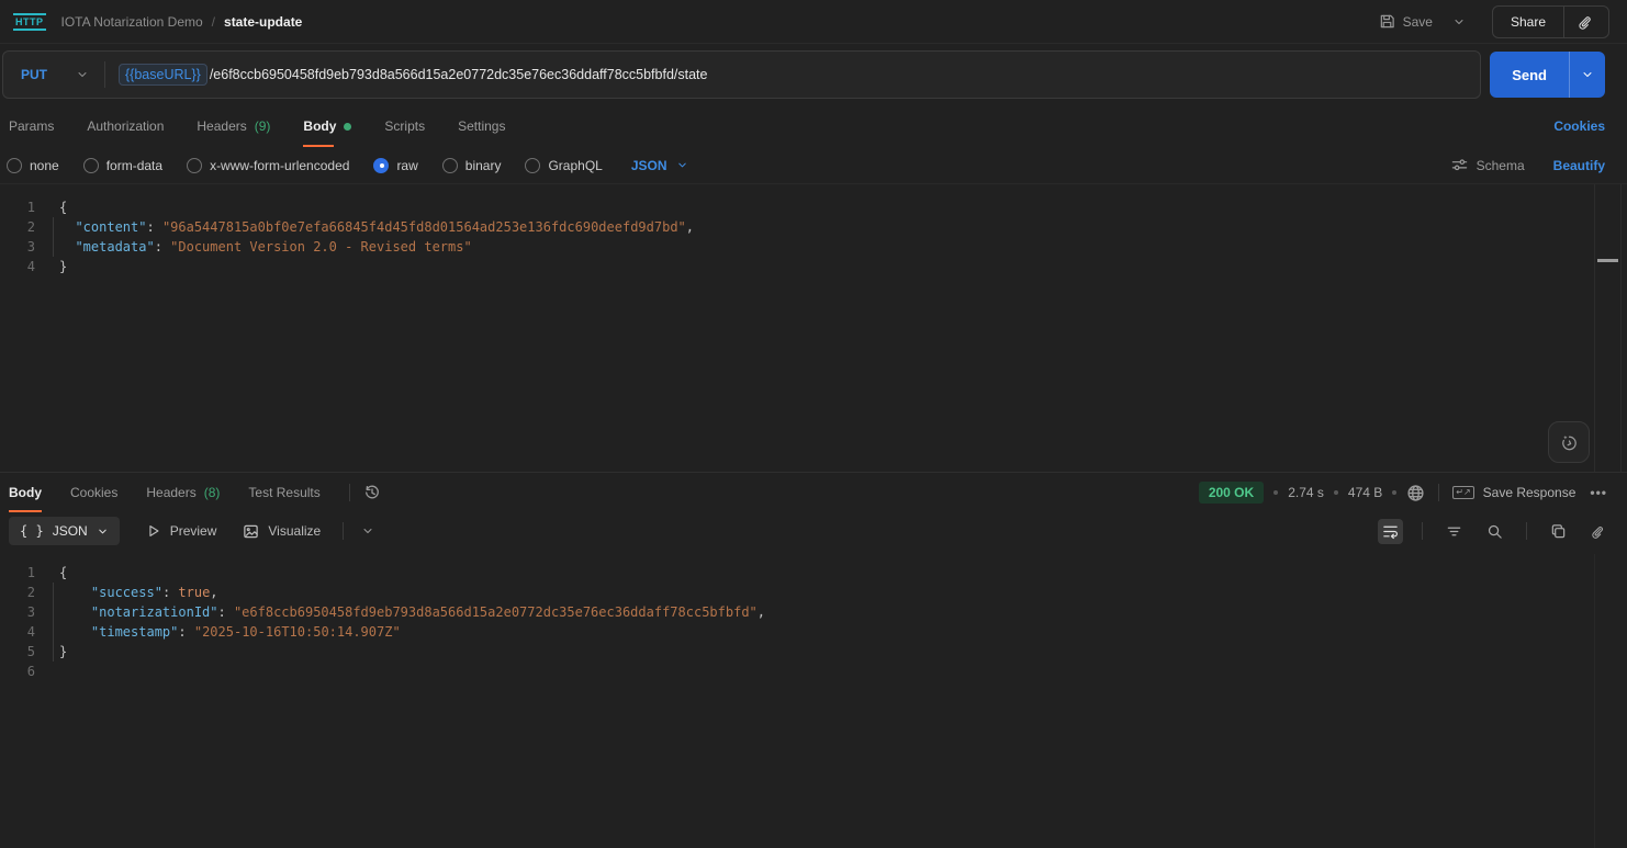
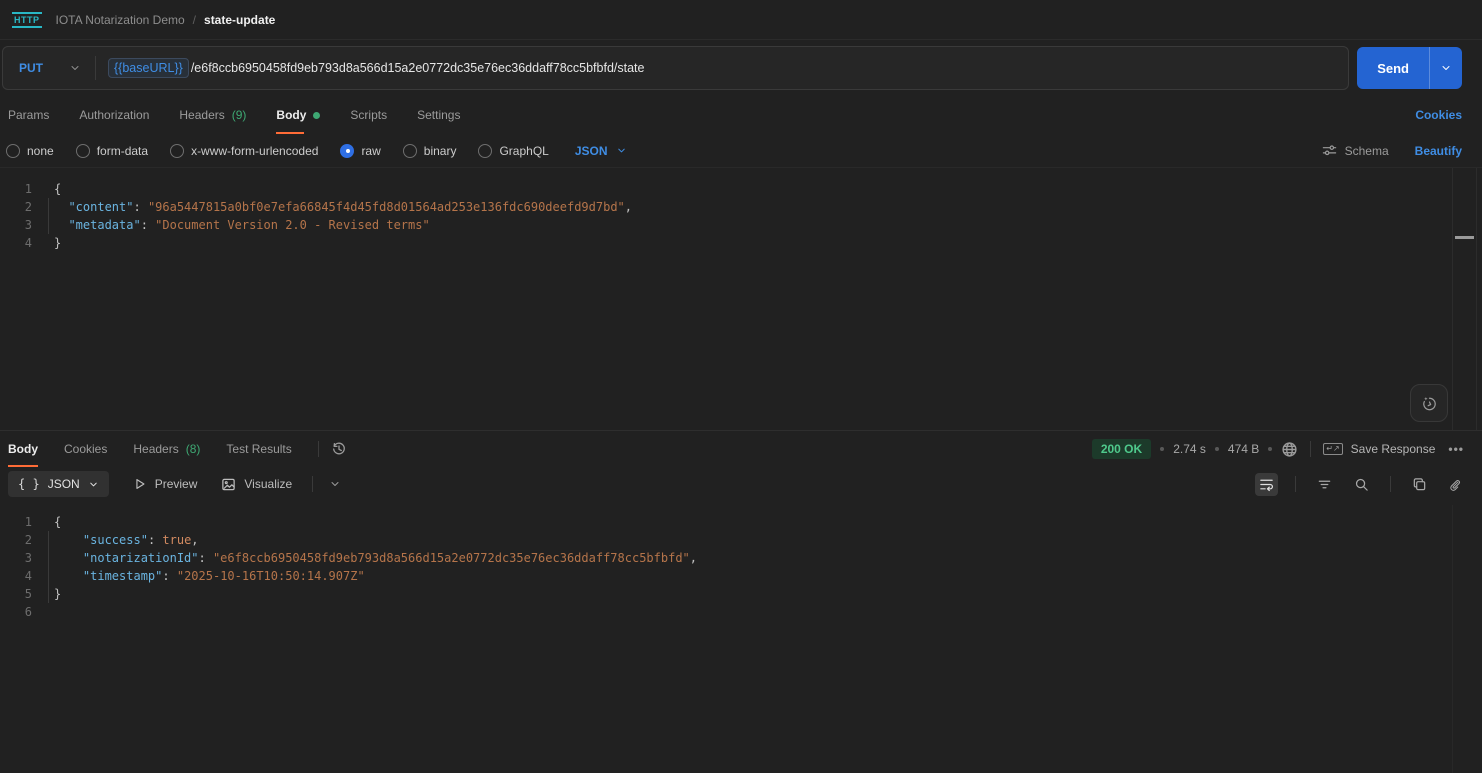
  HTTP
  IOTA Notarization Demo
  /
  state-update
- Save
- Share
  PUT
  {{baseURL}}
  /e6f8ccb6950458fd9eb793d8a566d15a2e0772dc35e76ec36ddaff78cc5bfbfd/state
  Send
  Params
  Authorization
  Headers
  (9)
  Body
  Scripts
  Settings
  Cookies
  none
  form-data
  x-www-form-urlencoded
  raw
  binary
  GraphQL
  JSON
  Schema
  Beautify
  1
  2
  3
  4
  {
  "content": "96a5447815a0bf0e7efa66845f4d45fd8d01564ad253e136fdc690deefd9d7bd",
  "metadata": "Document Version 2.0 - Revised terms"
  }
  Body
  Cookies
  Headers
  (8)
  Test Results
  200 OK
  2.74 s
  474 B
  ↵↗
  Save Response
  •••
  { }
  JSON
  Preview
  Visualize
  1
  2
  3
  4
  5
  6
  {
  "success": true,
  "notarizationId": "e6f8ccb6950458fd9eb793d8a566d15a2e0772dc35e76ec36ddaff78cc5bfbfd",
  "timestamp": "2025-10-16T10:50:14.907Z"
  }
